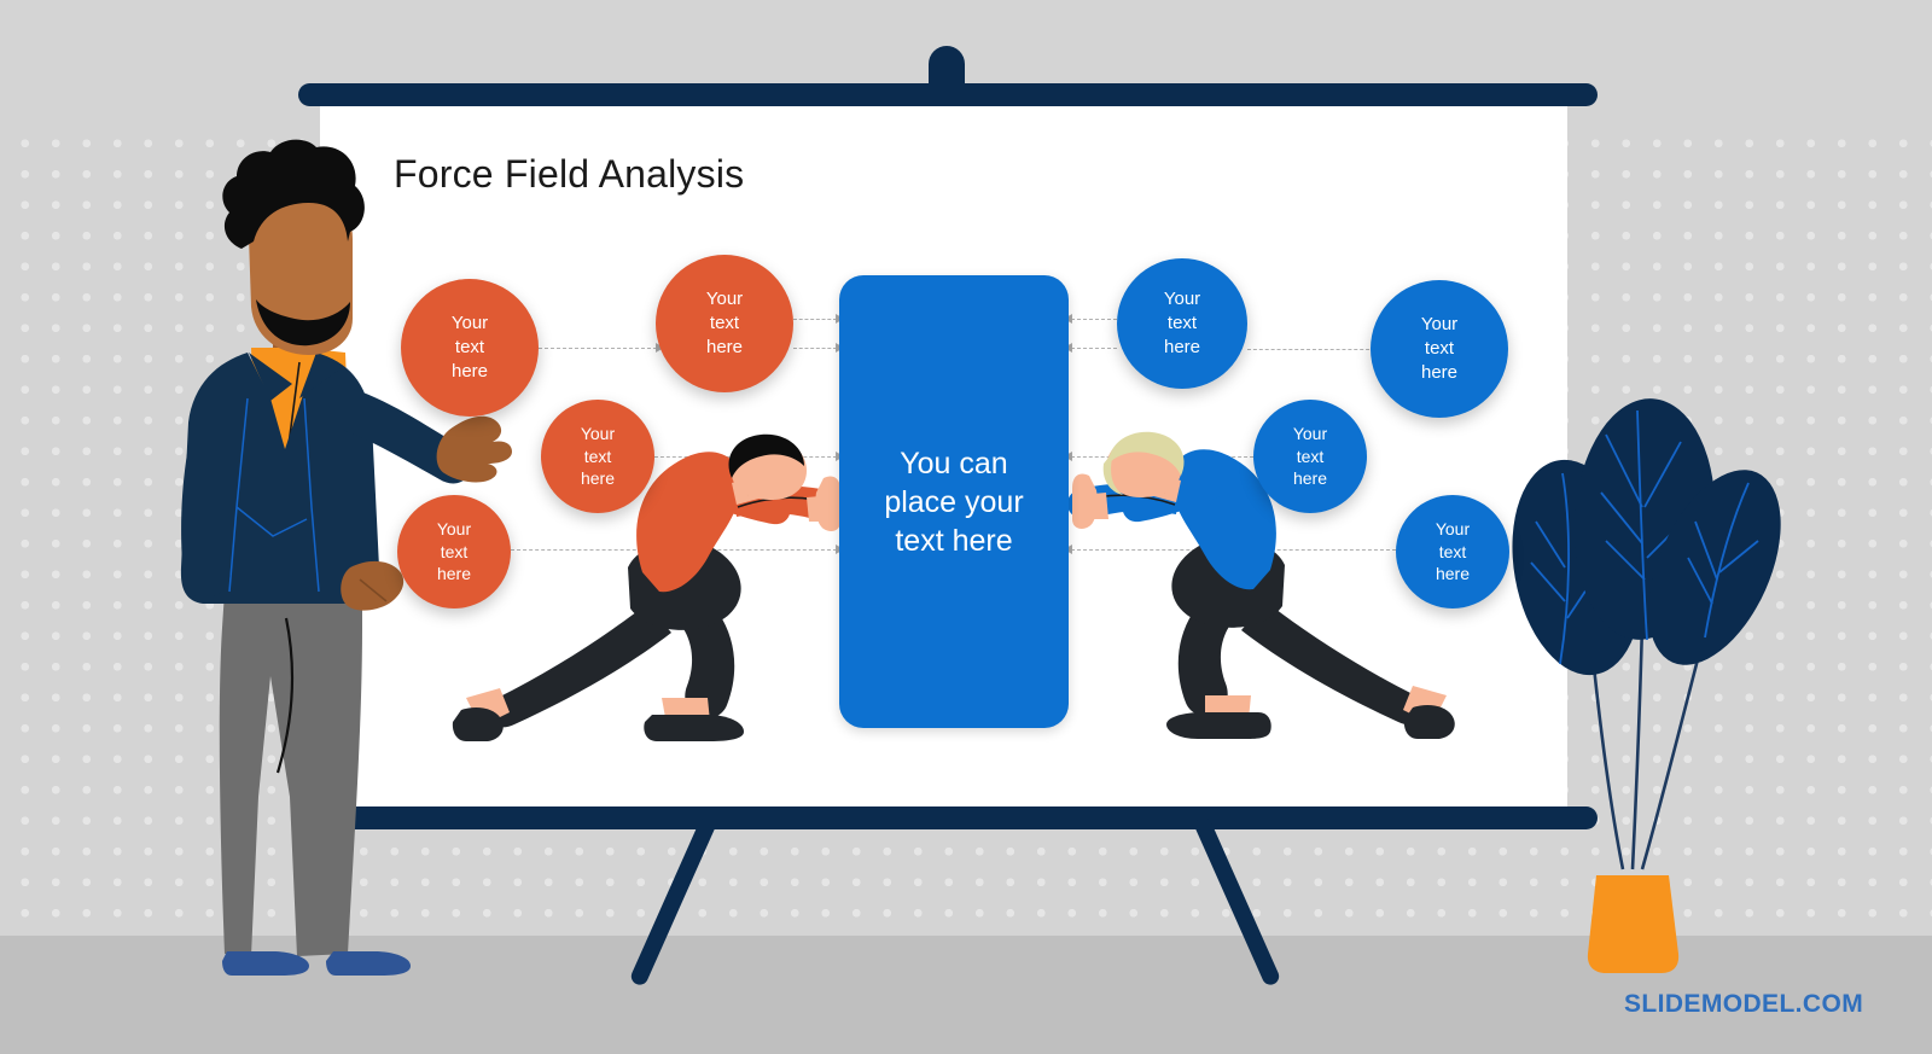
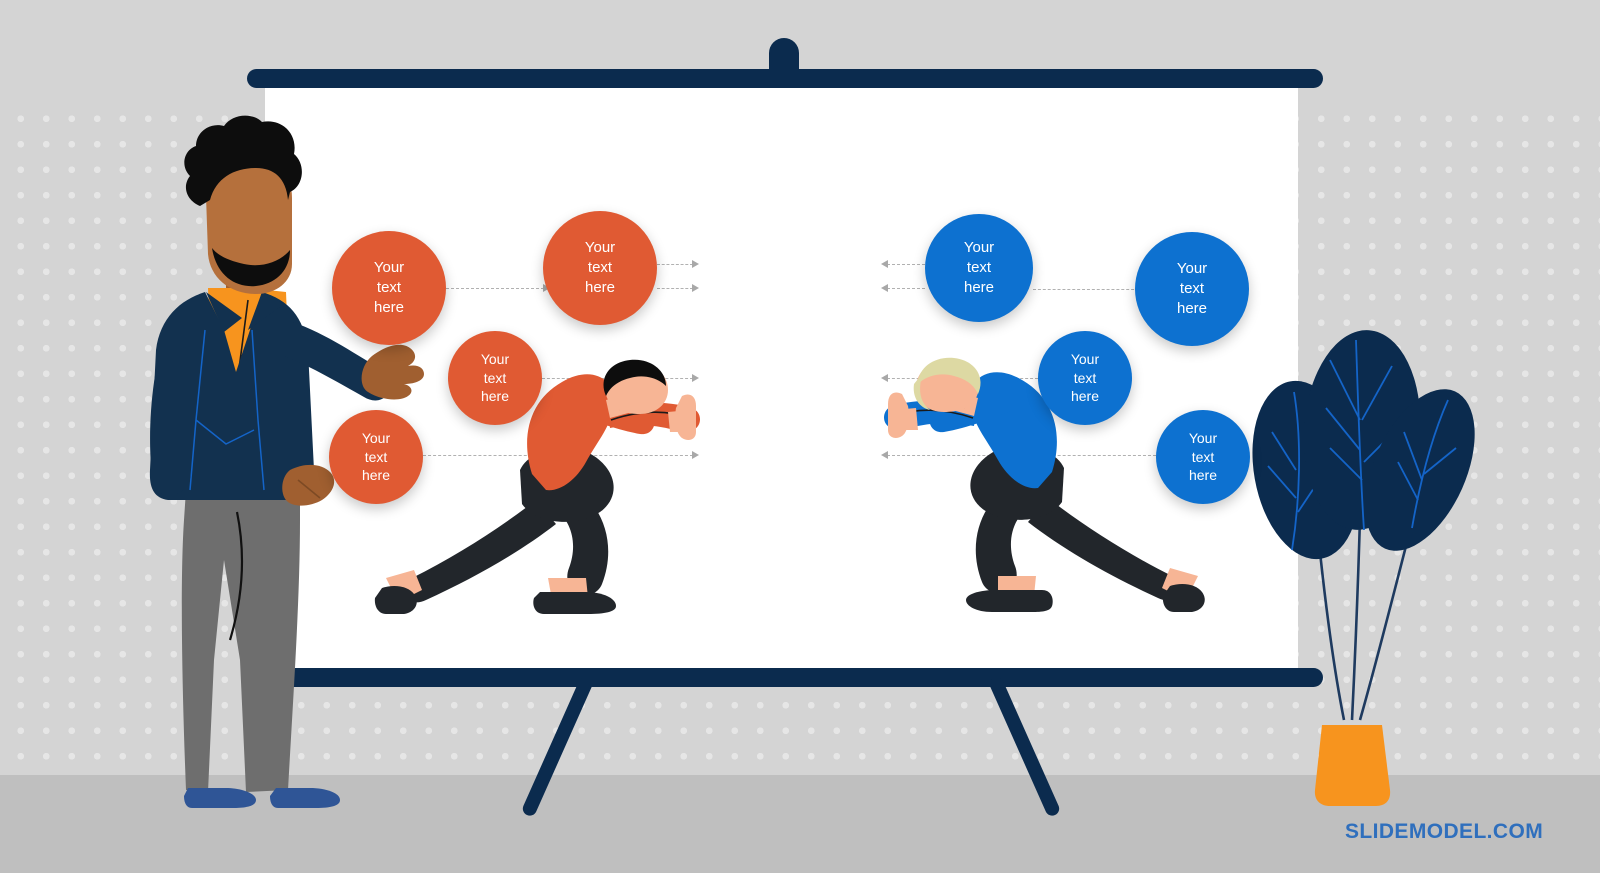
- Force Field Analysis
- You can
- place your
- text here
  Your
  text
  here
  Your
  text
  here
  Your
  text
  here
  Your
  text
  here
  Your
  text
  here
  Your
  text
  here
  Your
  text
  here
  Your
  text
  here
  SLIDEMODEL.COM
